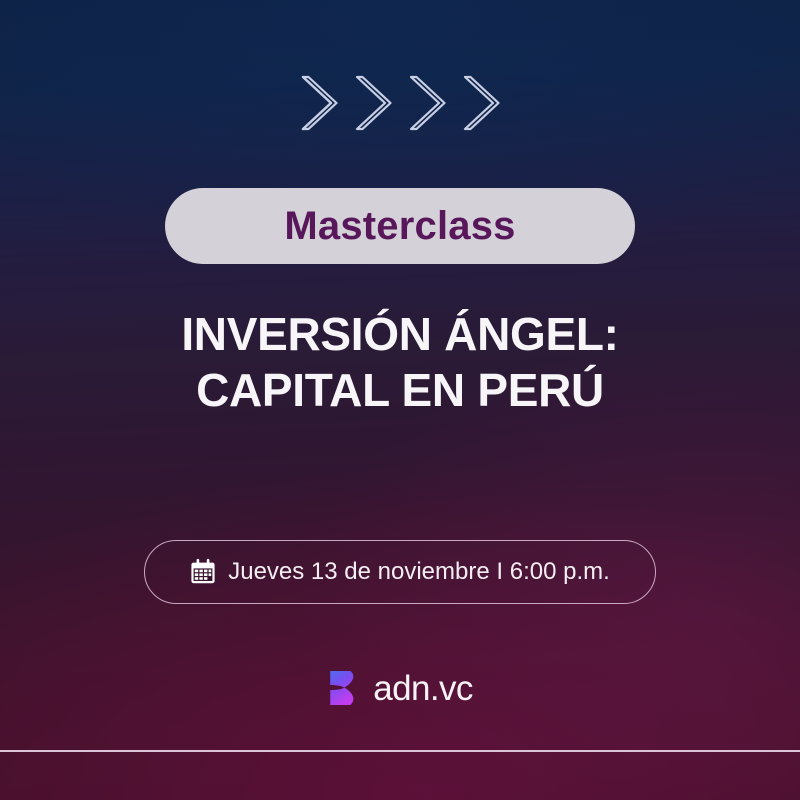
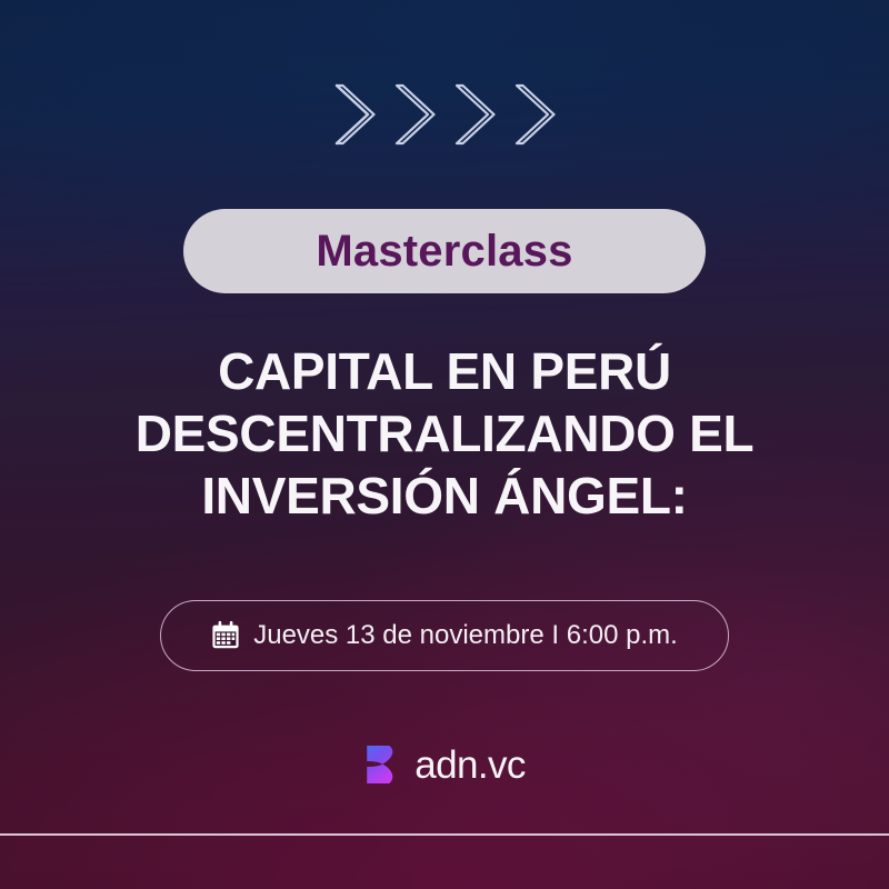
  Masterclass
- INVERSIÓN ÁNGEL:
+ CAPITAL EN PERÚ
+ DESCENTRALIZANDO EL
- CAPITAL EN PERÚ
+ INVERSIÓN ÁNGEL:
  Jueves 13 de noviembre I 6:00 p.m.
  adn.vc
